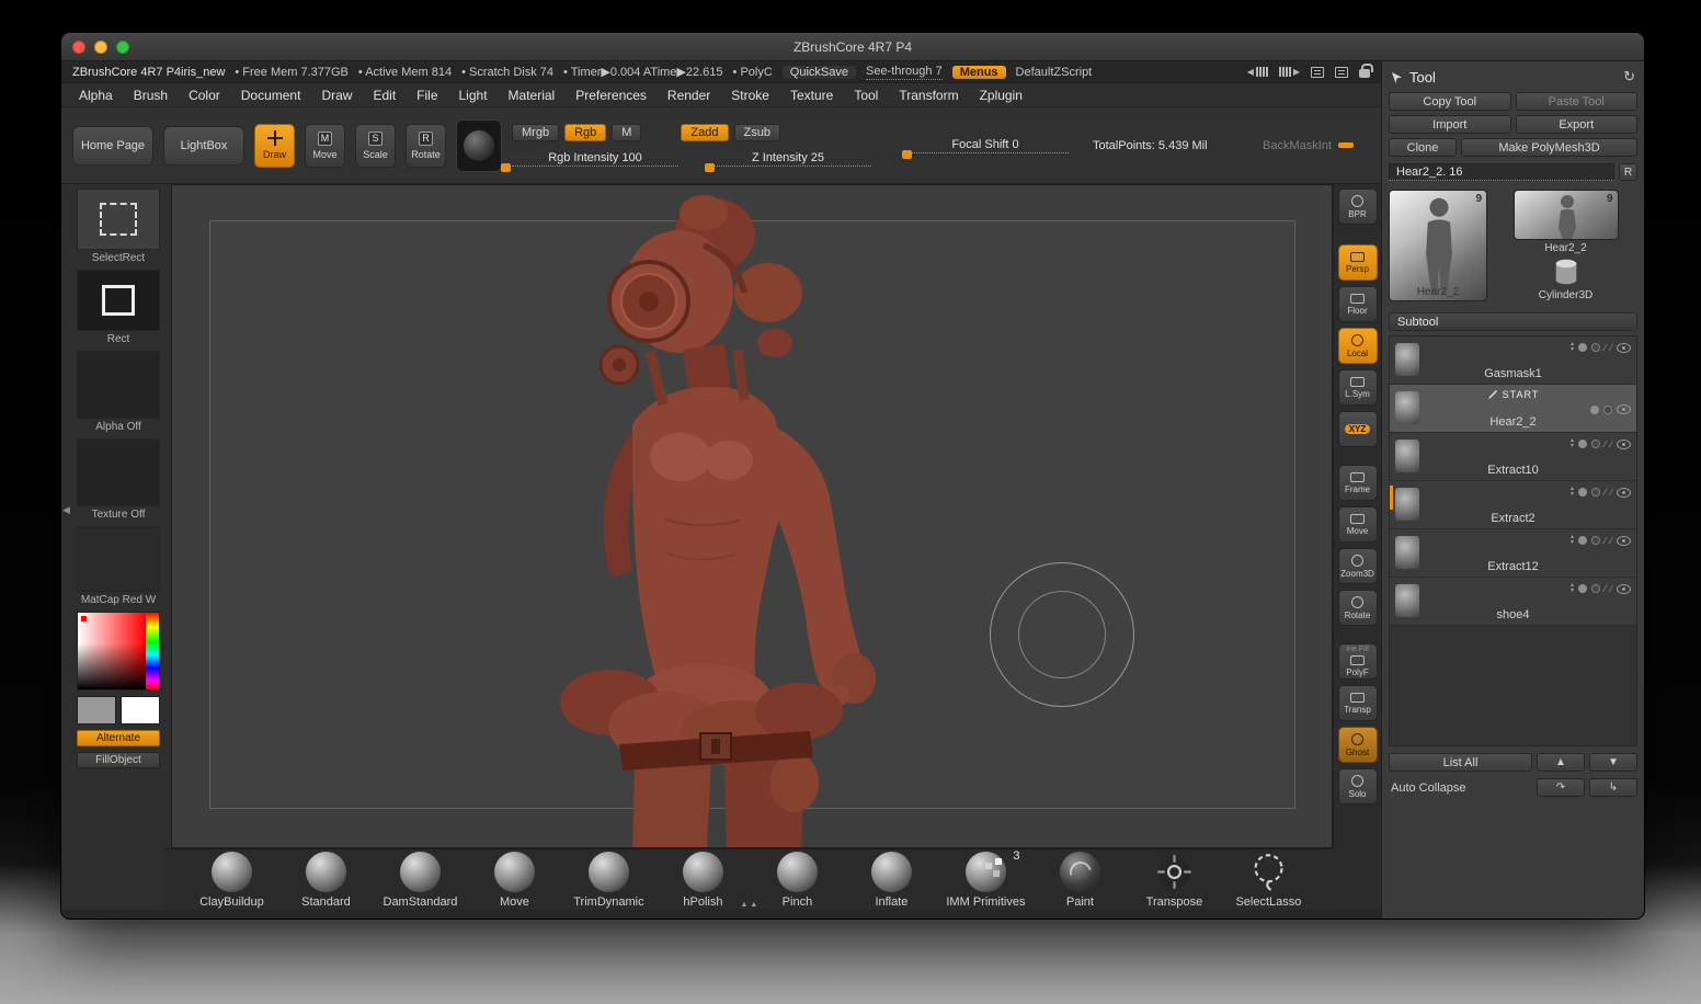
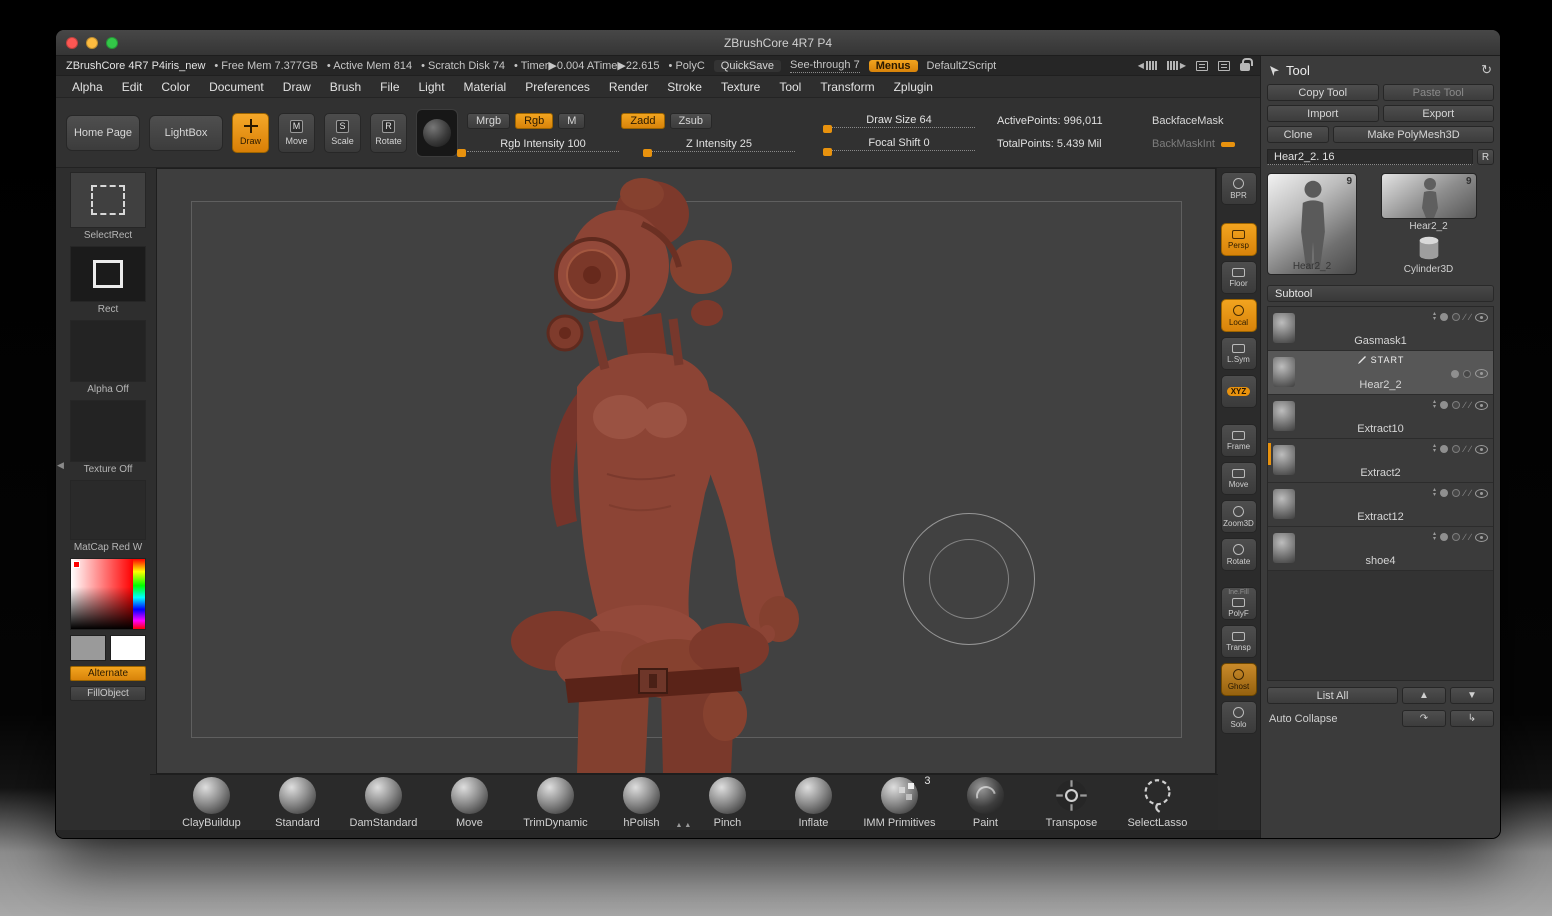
  ZBrushCore 4R7 P4
  ZBrushCore 4R7 P4iris_new
  • Free Mem 7.377GB
  • Active Mem 814
  • Scratch Disk 74
  • Timer▶0.004 ATime▶22.615
  • PolyC
  QuickSave
  See-through 7
  Menus
  DefaultZScript
  ◀
  ▶
  Alpha
- Brush
+ Edit
  Color
  Document
  Draw
- Edit
+ Brush
  File
  Light
  Material
  Preferences
  Render
  Stroke
  Texture
  Tool
  Transform
  Zplugin
  Home Page
  LightBox
  Draw
  M
  Move
  S
  Scale
  R
  Rotate
  Mrgb
  Rgb
  M
  Zadd
  Zsub
  Rgb Intensity 100
  Z Intensity 25
+ Draw Size 64
+ ActivePoints: 996,011
+ BackfaceMask
  Focal Shift 0
  TotalPoints: 5.439 Mil
  BackMaskInt
  SelectRect
  Rect
  Alpha Off
  Texture Off
  MatCap Red W
  Alternate
  FillObject
  BPR
  Persp
  Floor
  Local
  L.Sym
  XYZ
  Frame
  Move
  Zoom3D
  Rotate
  PolyF
  Transp
  Ghost
  Solo
  ClayBuildup
  Standard
  DamStandard
  Move
  TrimDynamic
  hPolish
  Pinch
  Inflate
  3
  IMM Primitives
  Paint
  Transpose
  SelectLasso
  Tool
  ↻
  Copy Tool
  Paste Tool
  Import
  Export
  Clone
  Make PolyMesh3D
  Hear2_2. 16
  R
  9
  Hear2_2
  9
  Hear2_2
  Cylinder3D
  Subtool
  ∕
  ∕
  Gasmask1
  START
  Hear2_2
  ∕
  ∕
  Extract10
  ∕
  ∕
  Extract2
  ∕
  ∕
  Extract12
  ∕
  ∕
  shoe4
  List All
  ▲
  ▼
  Auto Collapse
  ↷
  ↳
  ◀
